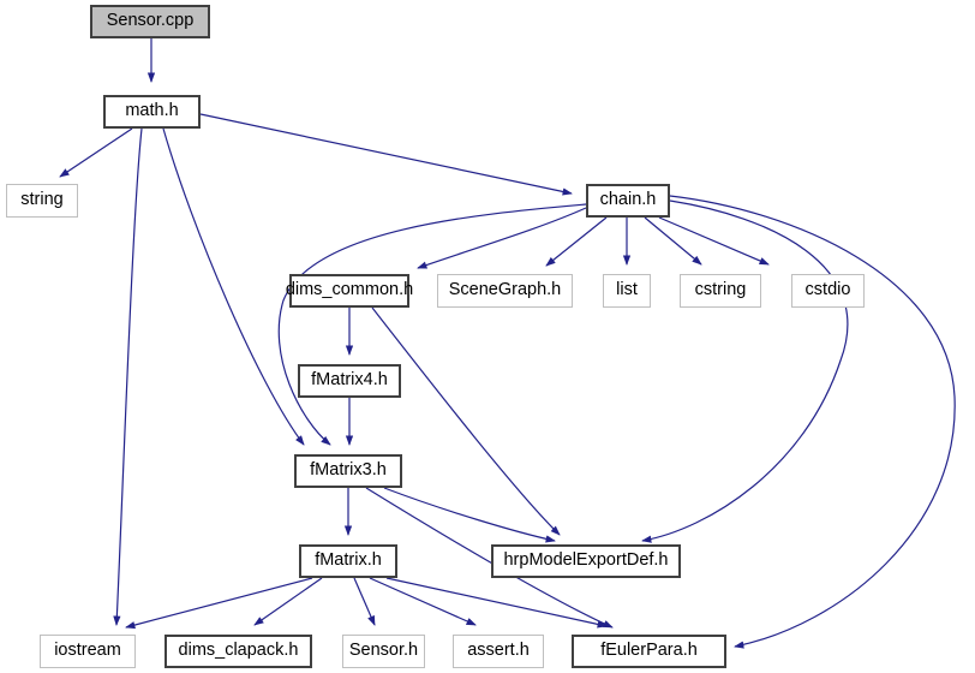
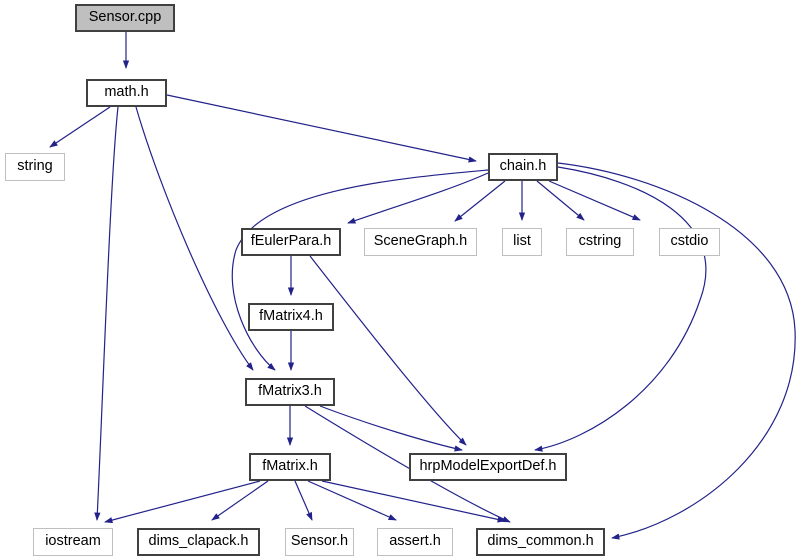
  Sensor.cpp
  math.h
  string
  chain.h
- dims_common.h
+ fEulerPara.h
  SceneGraph.h
  list
  cstring
  cstdio
  fMatrix4.h
  fMatrix3.h
  fMatrix.h
  hrpModelExportDef.h
  iostream
  dims_clapack.h
  Sensor.h
  assert.h
- fEulerPara.h
+ dims_common.h
